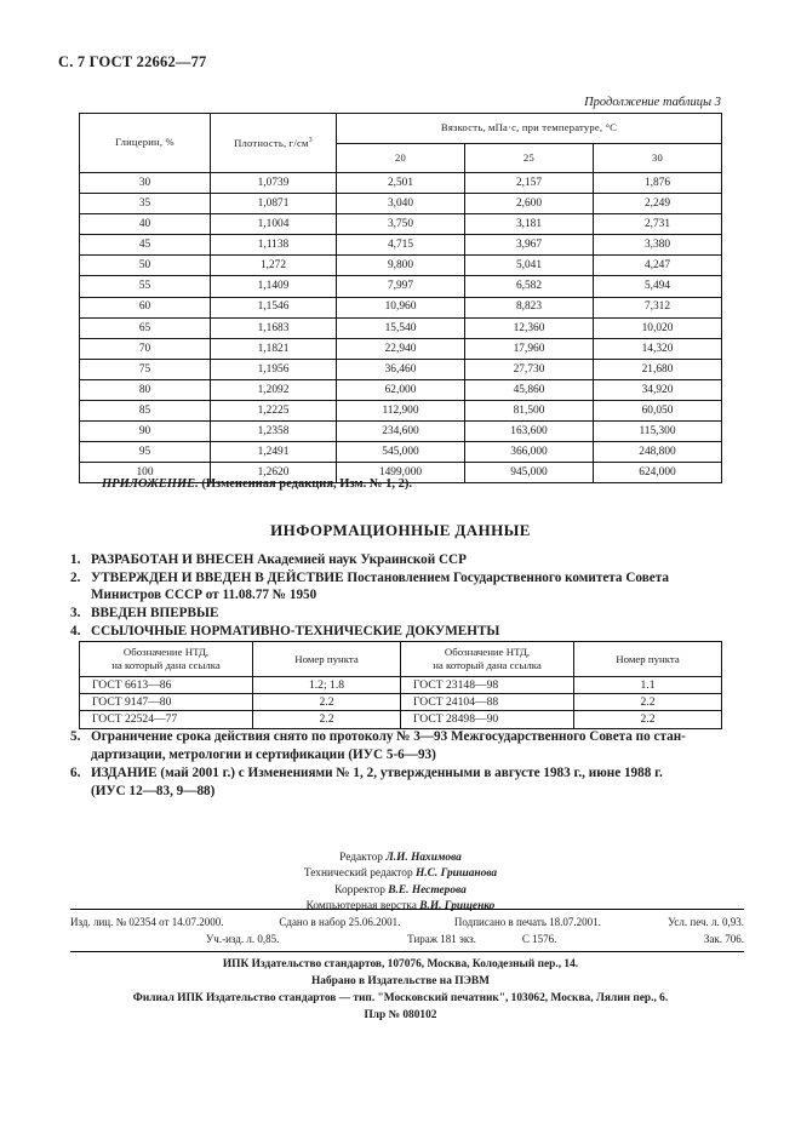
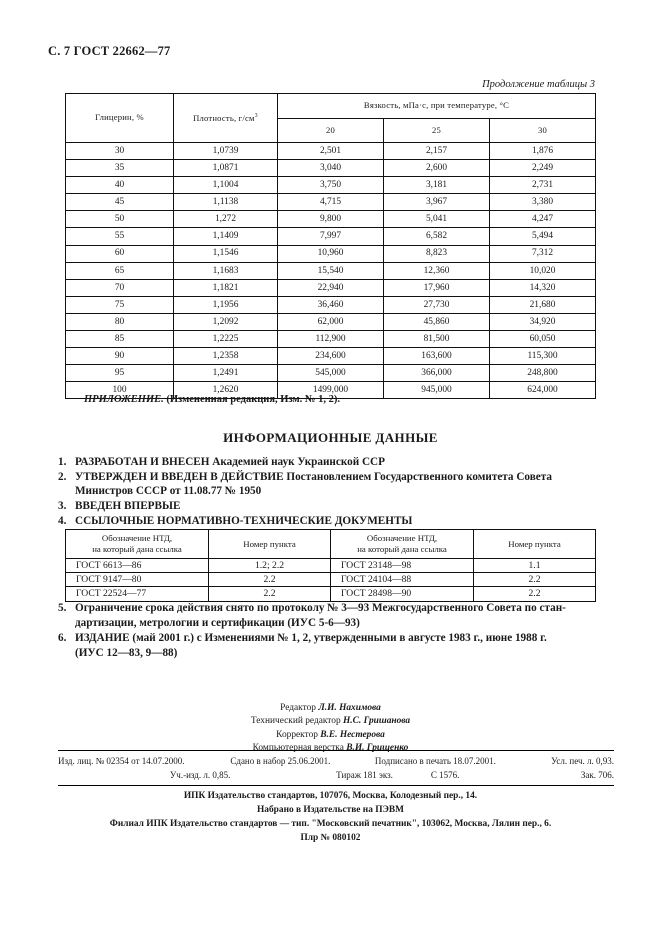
  С. 7 ГОСТ 22662—77
  Продолжение таблицы 3
  Глицерин, %	Плотность, г/см	Вязкость, мПа·с, при температуре, °C
  20	25	30
  30	1,0739	2,501	2,157	1,876
  35	1,0871	3,040	2,600	2,249
  40	1,1004	3,750	3,181	2,731
  45	1,1138	4,715	3,967	3,380
  50	1,272	9,800	5,041	4,247
  55	1,1409	7,997	6,582	5,494
  60	1,1546	10,960	8,823	7,312
  65	1,1683	15,540	12,360	10,020
  70	1,1821	22,940	17,960	14,320
  75	1,1956	36,460	27,730	21,680
  80	1,2092	62,000	45,860	34,920
  85	1,2225	112,900	81,500	60,050
  90	1,2358	234,600	163,600	115,300
  95	1,2491	545,000	366,000	248,800
  100	1,2620	1499,000	945,000	624,000
  ПРИЛОЖЕНИЕ. (Измененная редакция, Изм. № 1, 2).
  ИНФОРМАЦИОННЫЕ ДАННЫЕ
  1.
  РАЗРАБОТАН И ВНЕСЕН Академией наук Украинской ССР
  2.
  УТВЕРЖДЕН И ВВЕДЕН В ДЕЙСТВИЕ Постановлением Государственного комитета Совета
  Министров СССР от 11.08.77 № 1950
  3.
  ВВЕДЕН ВПЕРВЫЕ
  4.
  ССЫЛОЧНЫЕ НОРМАТИВНО-ТЕХНИЧЕСКИЕ ДОКУМЕНТЫ
  Обозначение НТД, на который дана ссылка	Номер пункта	Обозначение НТД, на который дана ссылка	Номер пункта
- ГОСТ 6613—86	1.2; 1.8	ГОСТ 23148—98	1.1
+ ГОСТ 6613—86	1.2; 2.2	ГОСТ 23148—98	1.1
  ГОСТ 9147—80	2.2	ГОСТ 24104—88	2.2
  ГОСТ 22524—77	2.2	ГОСТ 28498—90	2.2
  5.
  Ограничение срока действия снято по протоколу № 3—93 Межгосударственного Совета по стан-
  дартизации, метрологии и сертификации (ИУС 5-6—93)
  6.
  ИЗДАНИЕ (май 2001 г.) с Изменениями № 1, 2, утвержденными в августе 1983 г., июне 1988 г.
  (ИУС 12—83, 9—88)
  Редактор Л.И. Нахимова
  Технический редактор Н.С. Гришанова
  Корректор В.Е. Нестерова
  Компьютерная верстка В.И. Грищенко
  Изд. лиц. № 02354 от 14.07.2000.
  Сдано в набор 25.06.2001.
  Подписано в печать 18.07.2001.
  Усл. печ. л. 0,93.
  Уч.-изд. л. 0,85.
  Тираж 181 экз.
  С 1576.
  Зак. 706.
  ИПК Издательство стандартов, 107076, Москва, Колодезный пер., 14.
  Набрано в Издательстве на ПЭВМ
  Филиал ИПК Издательство стандартов — тип. "Московский печатник", 103062, Москва, Лялин пер., 6.
  Плр № 080102
